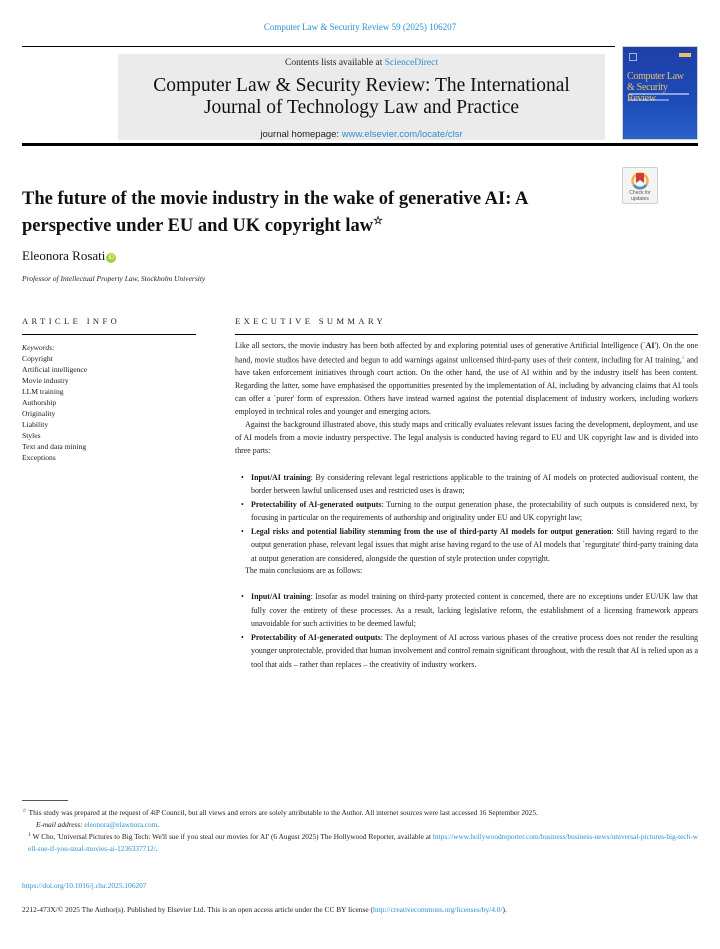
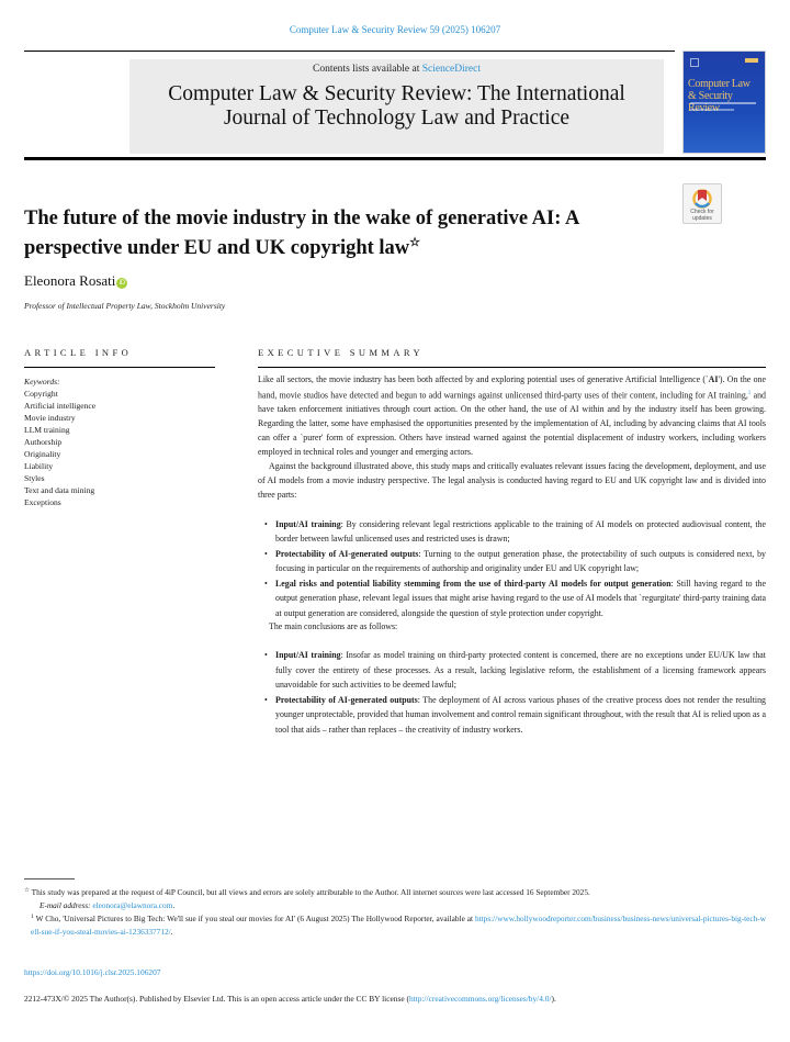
  Computer Law & Security Review 59 (2025) 106207
  Contents lists available at ScienceDirect
  Computer Law & Security Review: The International
  Journal of Technology Law and Practice
- journal homepage: www.elsevier.com/locate/clsr
  Computer Law
  & Security Review
  The future of the movie industry in the wake of generative AI: A perspective under EU and UK copyright law☆
  Eleonora Rosati
  Professor of Intellectual Property Law, Stockholm University
  ARTICLE INFO
  Keywords:
  Copyright
  Artificial intelligence
  Movie industry
  LLM training
  Authorship
  Originality
  Liability
  Styles
  Text and data mining
  Exceptions
  EXECUTIVE SUMMARY
- Like all sectors, the movie industry has been both affected by and exploring potential uses of generative Artificial Intelligence (`AI'). On the one hand, movie studios have detected and begun to add warnings against unlicensed third-party uses of their content, including for AI training, and have taken enforcement initiatives through court action. On the other hand, the use of AI within and by the industry itself has been content. Regarding the latter, some have emphasised the opportunities presented by the implementation of AI, including by advancing claims that AI tools can offer a `purer' form of expression. Others have instead warned against the potential displacement of industry workers, including workers employed in technical roles and younger and emerging actors.
+ Like all sectors, the movie industry has been both affected by and exploring potential uses of generative Artificial Intelligence (`AI'). On the one hand, movie studios have detected and begun to add warnings against unlicensed third-party uses of their content, including for AI training, and have taken enforcement initiatives through court action. On the other hand, the use of AI within and by the industry itself has been growing. Regarding the latter, some have emphasised the opportunities presented by the implementation of AI, including by advancing claims that AI tools can offer a `purer' form of expression. Others have instead warned against the potential displacement of industry workers, including workers employed in technical roles and younger and emerging actors.
  Against the background illustrated above, this study maps and critically evaluates relevant issues facing the development, deployment, and use of AI models from a movie industry perspective. The legal analysis is conducted having regard to EU and UK copyright law and is divided into three parts:
  •
  Input/AI training: By considering relevant legal restrictions applicable to the training of AI models on protected audiovisual content, the border between lawful unlicensed uses and restricted uses is drawn;
  •
  Protectability of AI-generated outputs: Turning to the output generation phase, the protectability of such outputs is considered next, by focusing in particular on the requirements of authorship and originality under EU and UK copyright law;
  •
  Legal risks and potential liability stemming from the use of third-party AI models for output generation: Still having regard to the output generation phase, relevant legal issues that might arise having regard to the use of AI models that `regurgitate' third-party training data at output generation are considered, alongside the question of style protection under copyright.
  The main conclusions are as follows:
  •
  Input/AI training: Insofar as model training on third-party protected content is concerned, there are no exceptions under EU/UK law that fully cover the entirety of these processes. As a result, lacking legislative reform, the establishment of a licensing framework appears unavoidable for such activities to be deemed lawful;
  •
  Protectability of AI-generated outputs: The deployment of AI across various phases of the creative process does not render the resulting younger unprotectable, provided that human involvement and control remain significant throughout, with the result that AI is relied upon as a tool that aids – rather than replaces – the creativity of industry workers.
  This study was prepared at the request of 4iP Council, but all views and errors are solely attributable to the Author. All internet sources were last accessed 16 September 2025.
  E-mail address: eleonora@elawnora.com.
  W Cho, 'Universal Pictures to Big Tech: We'll sue if you steal our movies for AI' (6 August 2025) The Hollywood Reporter, available at https://www.hollywoodreporter.com/business/business-news/universal-pictures-big-tech-well-sue-if-you-steal-movies-ai-1236337712/.
  https://doi.org/10.1016/j.clsr.2025.106207
  2212-473X/© 2025 The Author(s). Published by Elsevier Ltd. This is an open access article under the CC BY license (http://creativecommons.org/licenses/by/4.0/).
